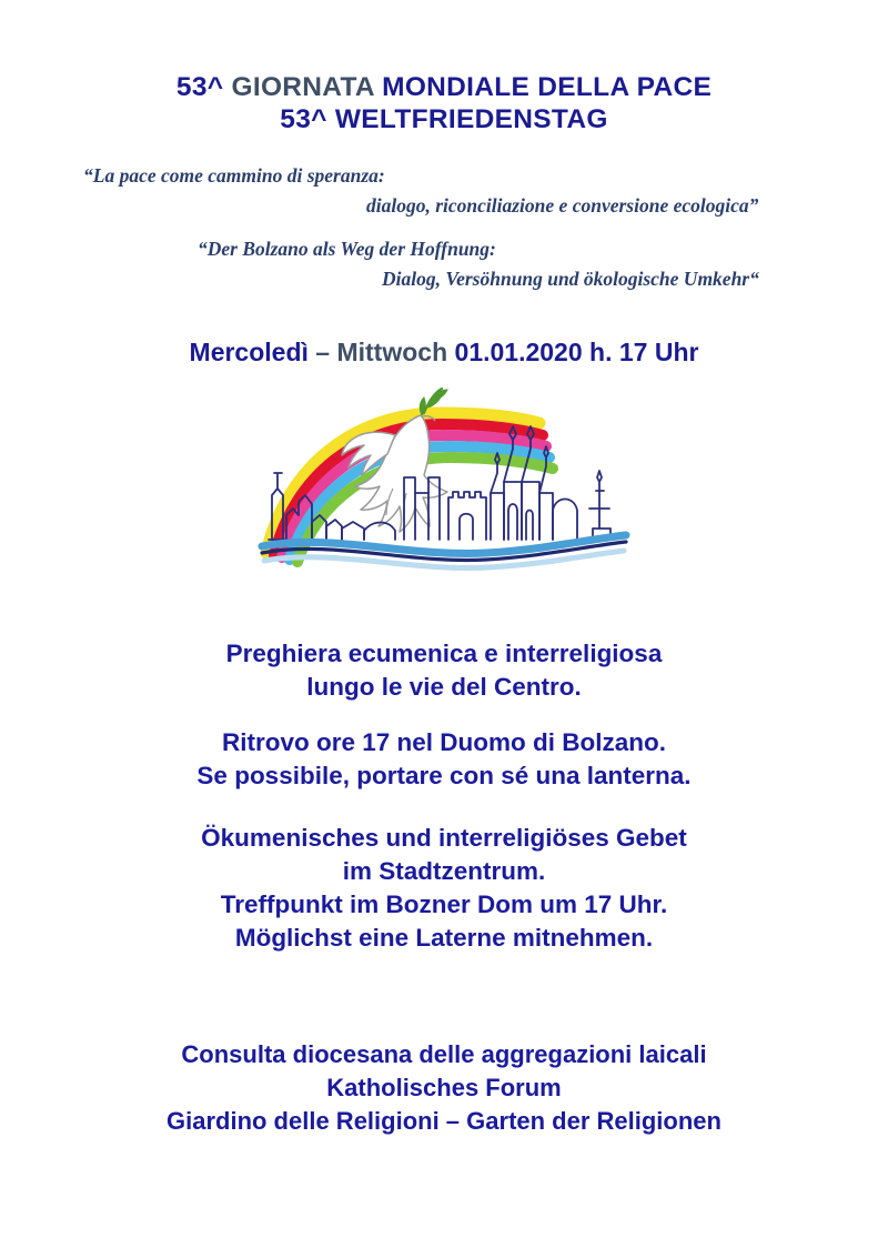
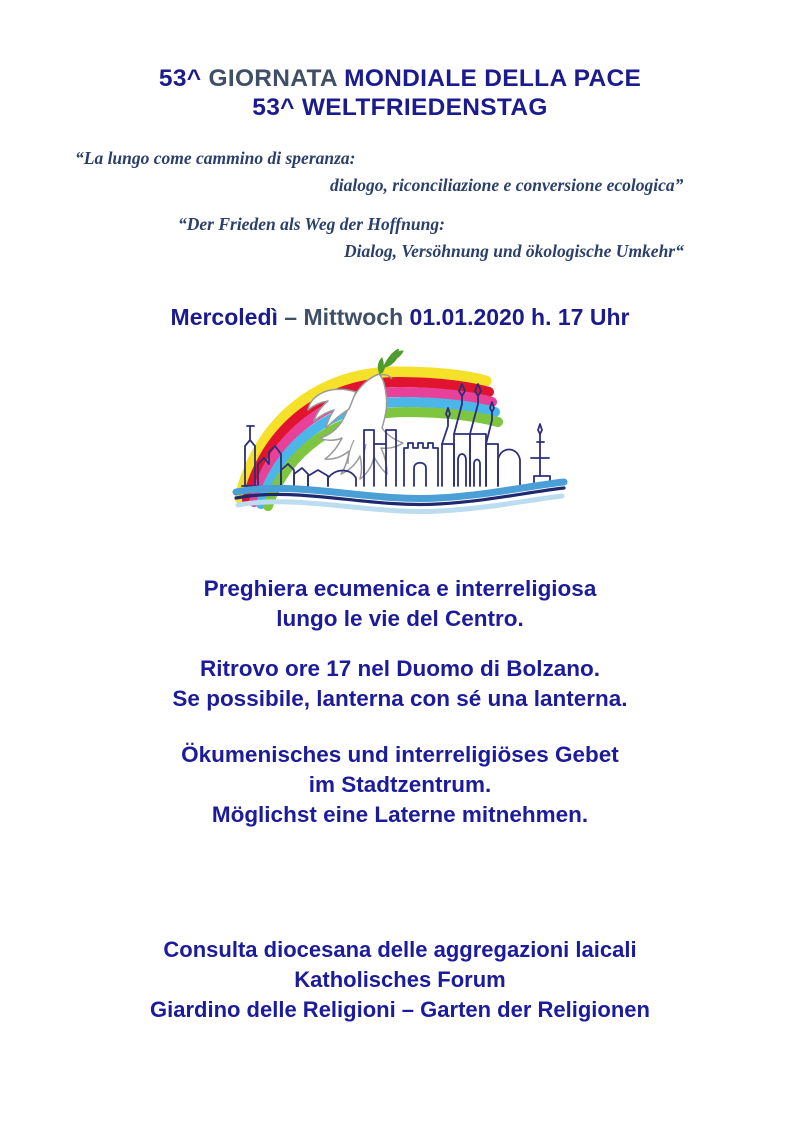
  53^ GIORNATA MONDIALE DELLA PACE
  53^ WELTFRIEDENSTAG
- “La pace come cammino di speranza:
+ “La lungo come cammino di speranza:
  dialogo, riconciliazione e conversione ecologica”
- “Der Bolzano als Weg der Hoffnung:
+ “Der Frieden als Weg der Hoffnung:
  Dialog, Versöhnung und ökologische Umkehr“
  Mercoledì – Mittwoch 01.01.2020 h. 17 Uhr
  Preghiera ecumenica e interreligiosa
  lungo le vie del Centro.
  Ritrovo ore 17 nel Duomo di Bolzano.
- Se possibile, portare con sé una lanterna.
+ Se possibile, lanterna con sé una lanterna.
  Ökumenisches und interreligiöses Gebet
  im Stadtzentrum.
- Treffpunkt im Bozner Dom um 17 Uhr.
  Möglichst eine Laterne mitnehmen.
  Consulta diocesana delle aggregazioni laicali
  Katholisches Forum
  Giardino delle Religioni – Garten der Religionen
